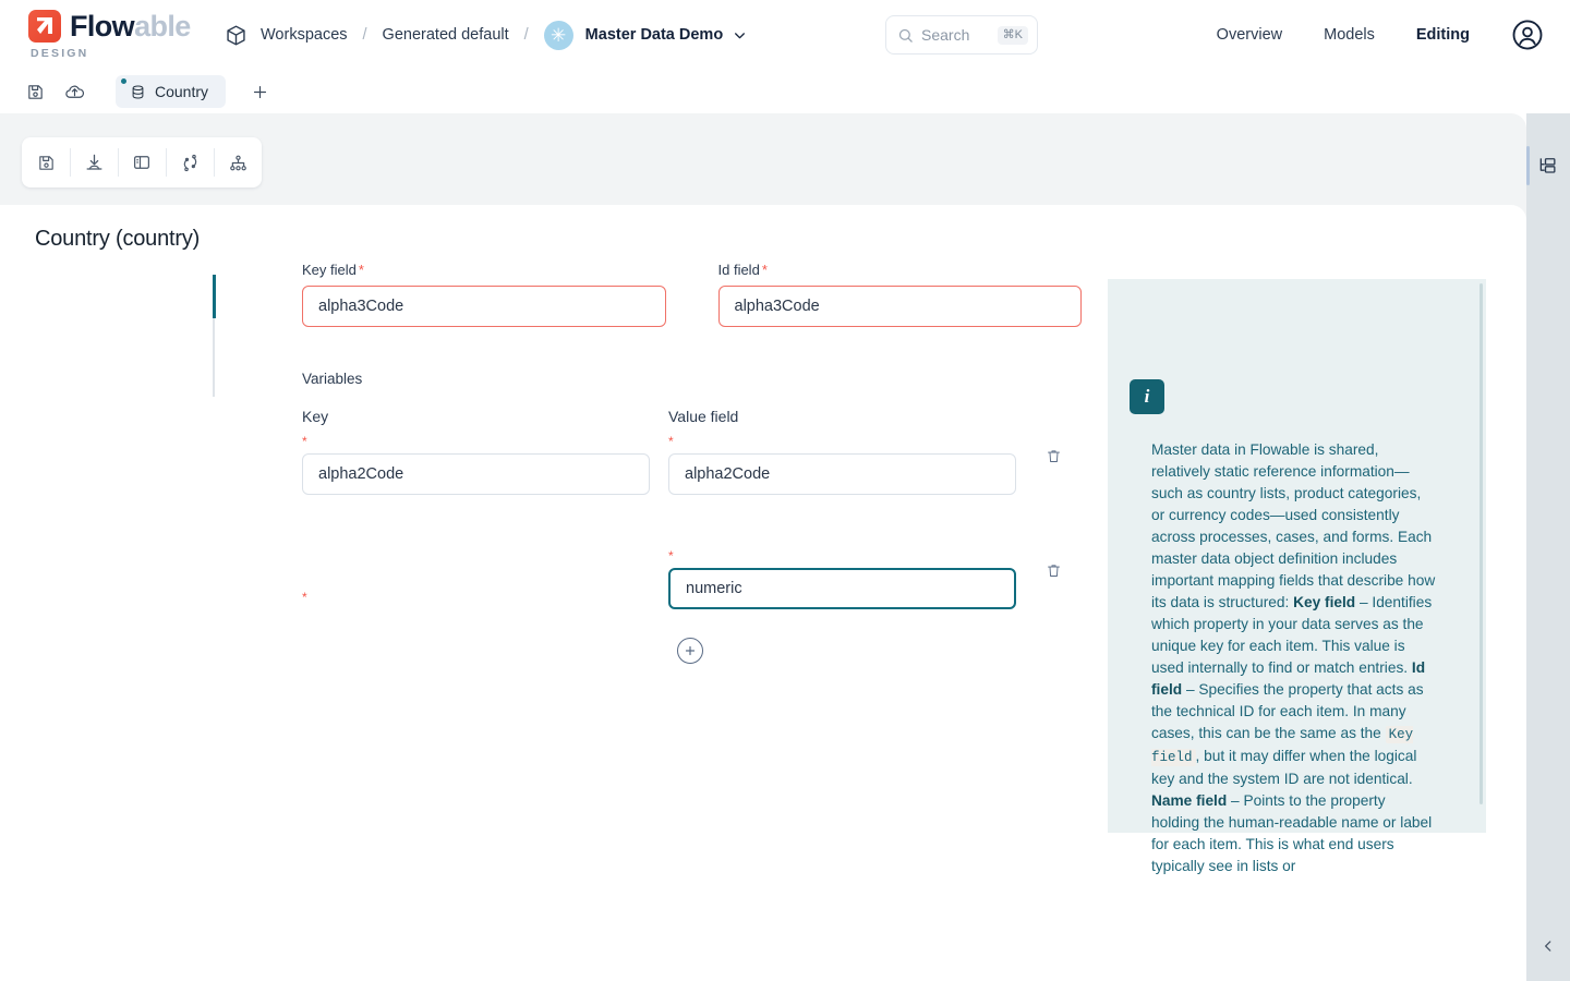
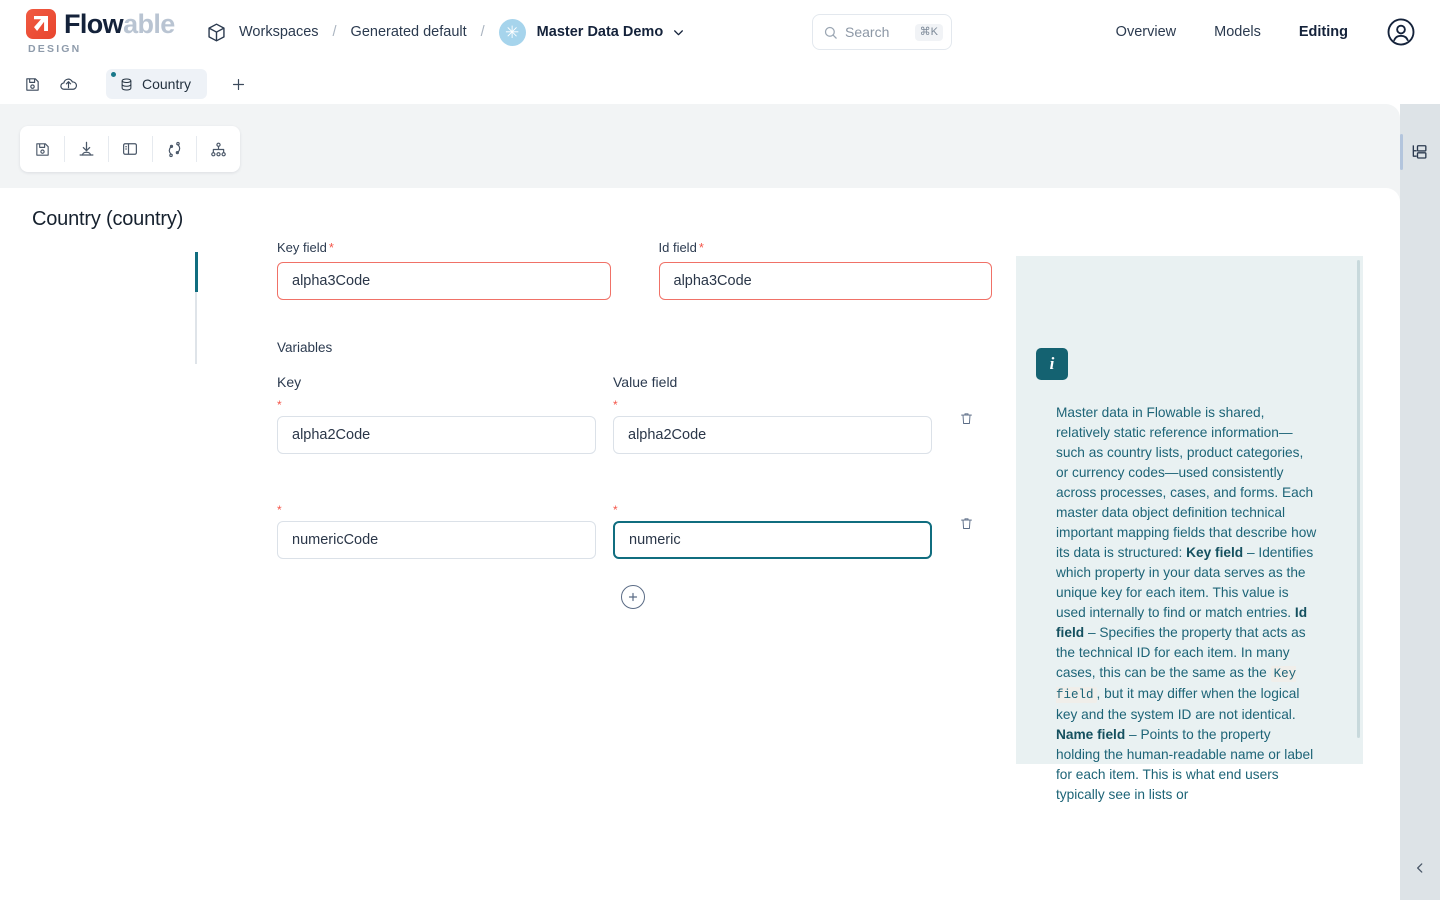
  Flowable
  DESIGN
  Workspaces
  /
  Generated default
  /
  ✳
  Master Data Demo
  Search
  ⌘K
  Overview
  Models
  Editing
  Country
  Country (country)
  Key field *
  alpha3Code
  Id field *
  alpha3Code
  Variables
  Key
  Value field
  *
  alpha2Code
  *
  alpha2Code
  *
+ numericCode
  *
  numeric
  i
- Master data in Flowable is shared, relatively static reference information—such as country lists, product categories, or currency codes—used consistently across processes, cases, and forms. Each master data object definition includes important mapping fields that describe how its data is structured: Key field – Identifies which property in your data serves as the unique key for each item. This value is used internally to find or match entries. Id field – Specifies the property that acts as the technical ID for each item. In many cases, this can be the same as the Key field , but it may differ when the logical key and the system ID are not identical. Name field – Points to the property holding the human-readable name or label for each item. This is what end users typically see in lists or
+ Master data in Flowable is shared, relatively static reference information—such as country lists, product categories, or currency codes—used consistently across processes, cases, and forms. Each master data object definition technical important mapping fields that describe how its data is structured: Key field – Identifies which property in your data serves as the unique key for each item. This value is used internally to find or match entries. Id field – Specifies the property that acts as the technical ID for each item. In many cases, this can be the same as the Key field , but it may differ when the logical key and the system ID are not identical. Name field – Points to the property holding the human-readable name or label for each item. This is what end users typically see in lists or
